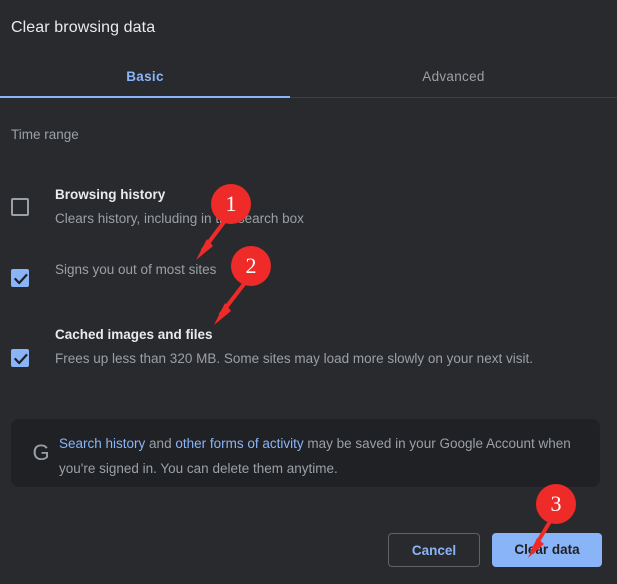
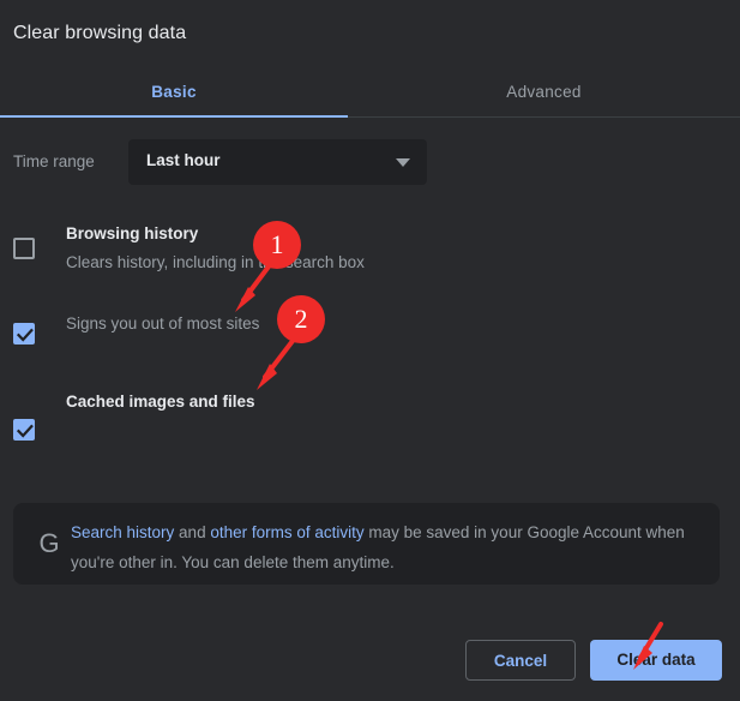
  Clear browsing data
  Basic
  Advanced
  Time range
+ Last hour
  Browsing history
  Clears history, including inearch box
  Signs you out of most sites
  Cached images and files
- Frees up less than 320 MB. Some sites may load more slowly on your next visit.
  G
- Search history and other forms of activity may be saved in your Google Account when you're signed in. You can delete them anytime.
+ Search history and other forms of activity may be saved in your Google Account when you're other in. You can delete them anytime.
  Cancel
  Clear data
  1
  2
- 3
